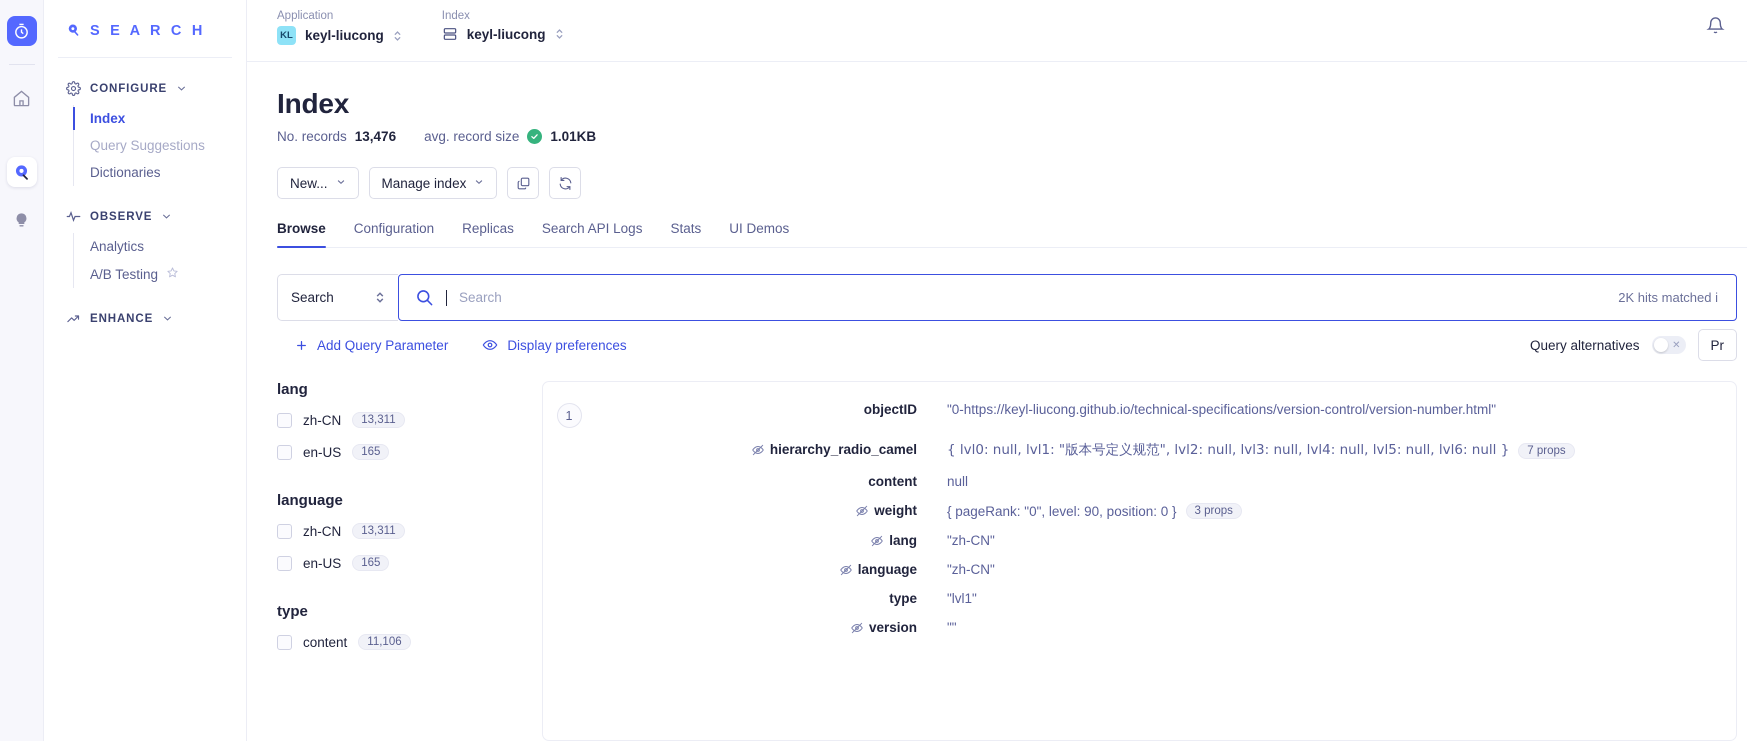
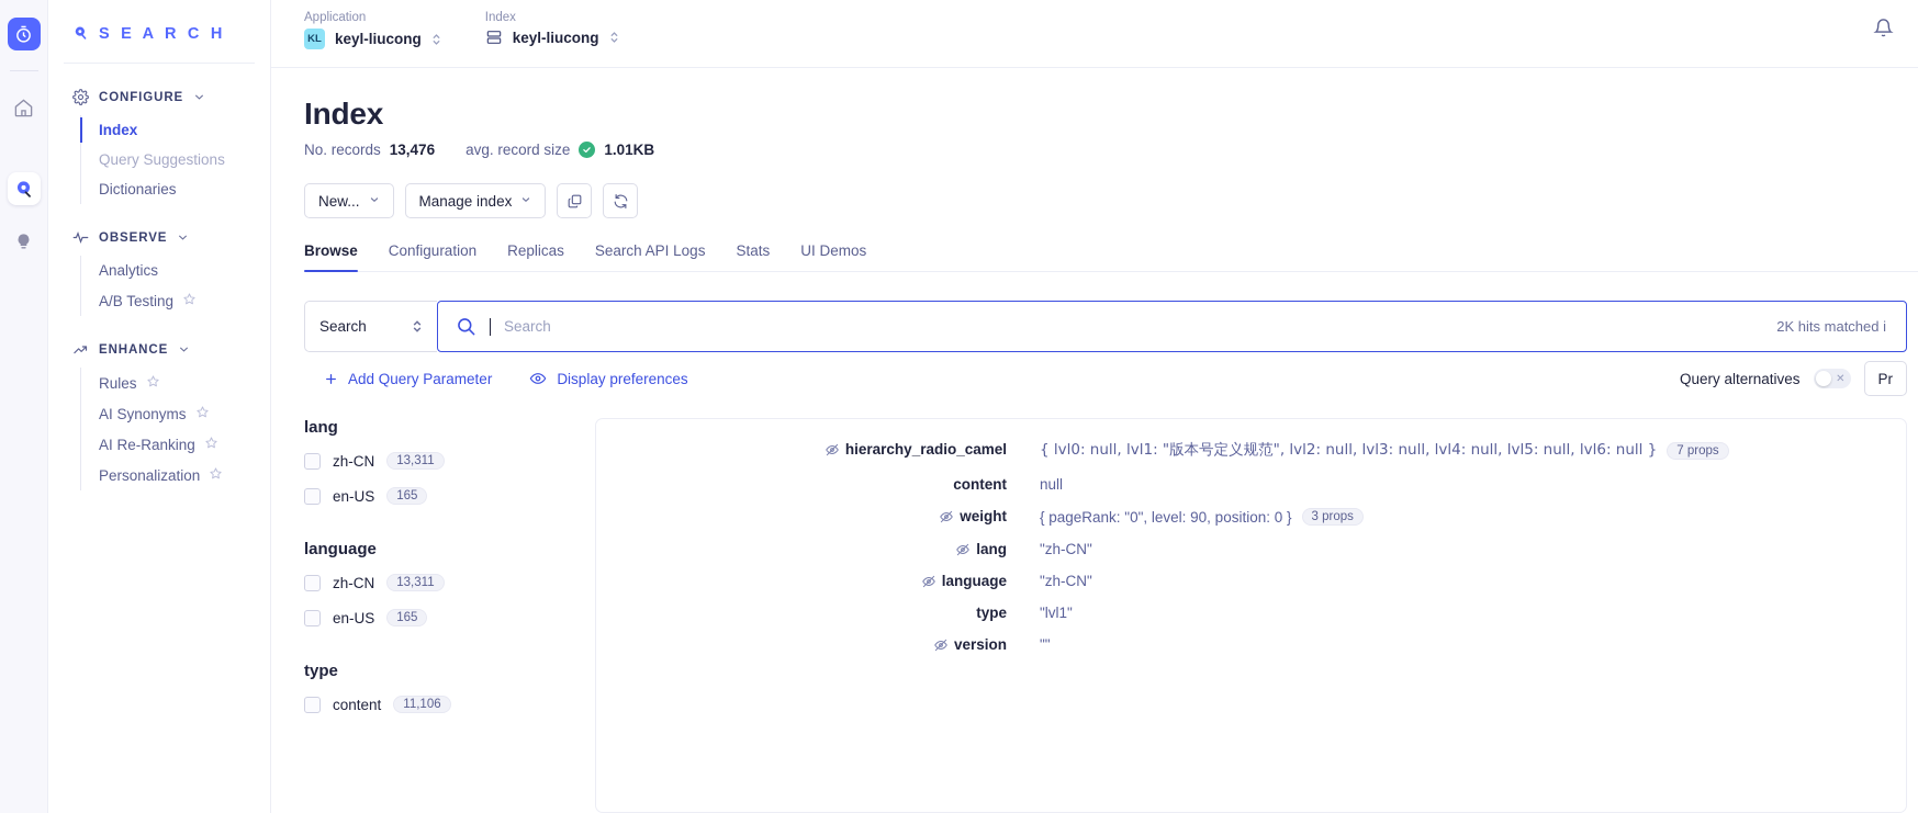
  S E A R C H
  CONFIGURE
  Index
  Query Suggestions
  Dictionaries
  OBSERVE
  Analytics
  A/B Testing
  ENHANCE
+ Rules
+ AI Synonyms
+ AI Re-Ranking
+ Personalization
  Application
  KL
  keyl-liucong
  Index
  keyl-liucong
  Index
  No. records
  13,476
  avg. record size
  1.01KB
  New...
  Manage index
  Browse
  Configuration
  Replicas
  Search API Logs
  Stats
  UI Demos
  Search
  Search
  2K hits matched i
  Add Query Parameter
  Display preferences
  Query alternatives
  ✕
  Pr
  lang
  zh-CN
  13,311
  en-US
  165
  language
  zh-CN
  13,311
  en-US
  165
  type
  content
  11,106
- 1
- objectID
- "0-https://keyl-liucong.github.io/technical-specifications/version-control/version-number.html"
  hierarchy_radio_camel
  { lvl0: null, lvl1: "版本号定义规范", lvl2: null, lvl3: null, lvl4: null, lvl5: null, lvl6: null }
  7 props
  content
  null
  weight
  { pageRank: "0", level: 90, position: 0 }
  3 props
  lang
  "zh-CN"
  language
  "zh-CN"
  type
  "lvl1"
  version
  ""
